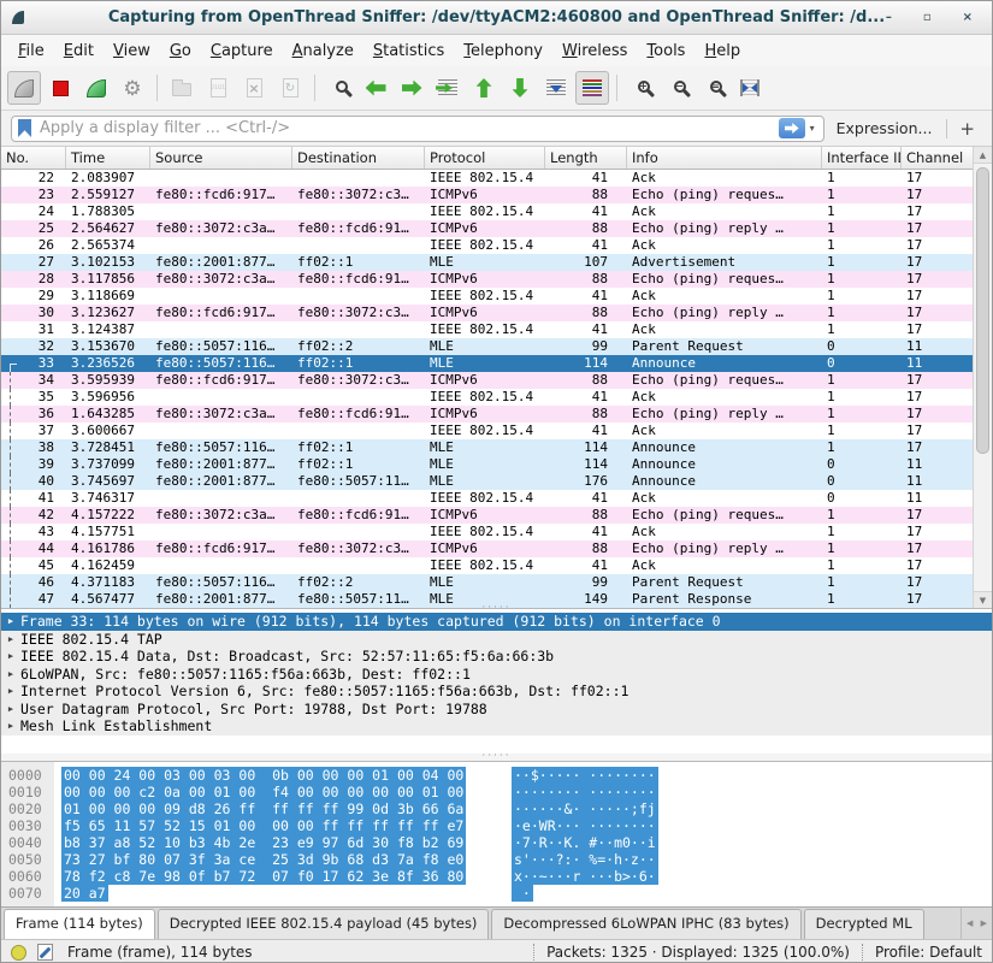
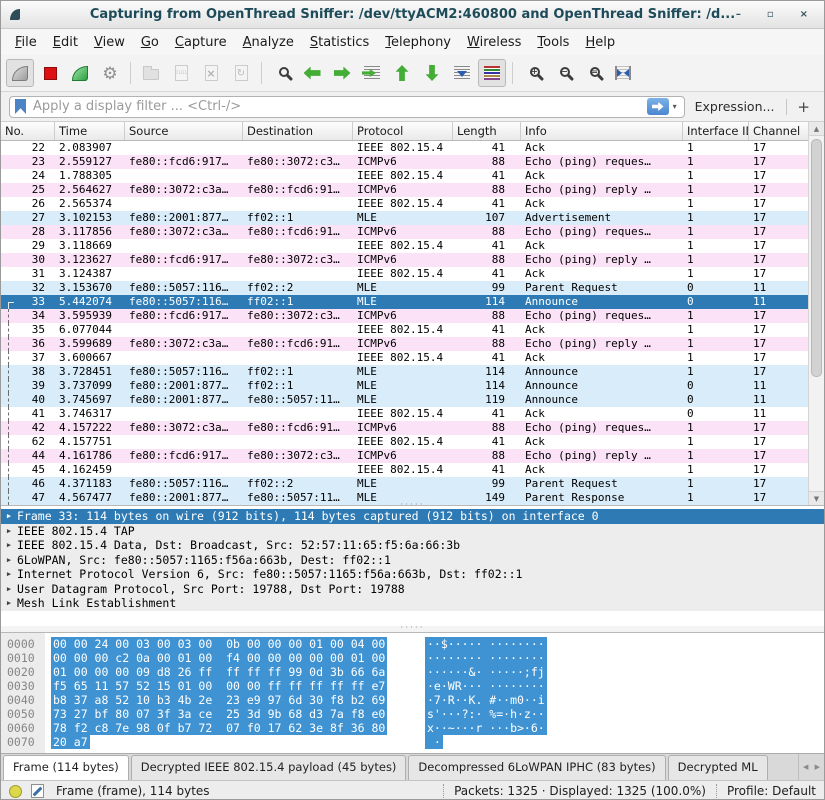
  Capturing from OpenThread Sniffer: /dev/ttyACM2:460800 and OpenThread Sniffer: /d...
  –
  ▫
  ×
  File
  Edit
  View
  Go
  Capture
  Analyze
  Statistics
  Telephony
  Wireless
  Tools
  Help
  +
  −
  =
  Apply a display filter ... <Ctrl-/>
  ▾
  Expression...
  +
  No.
  Time
  Source
  Destination
  Protocol
  Length
  Info
  Interface I
  Channel
  22
  2.083907
  IEEE 802.15.4
  41
  Ack
  1
  17
  23
  2.559127
  fe80::fcd6:917…
  fe80::3072:c3…
  ICMPv6
  88
  Echo (ping) reques…
  1
  17
  24
  1.788305
  IEEE 802.15.4
  41
  Ack
  1
  17
  25
  2.564627
  fe80::3072:c3a…
  fe80::fcd6:91…
  ICMPv6
  88
  Echo (ping) reply …
  1
  17
  26
  2.565374
  IEEE 802.15.4
  41
  Ack
  1
  17
  27
  3.102153
  fe80::2001:877…
  ff02::1
  MLE
  107
  Advertisement
  1
  17
  28
  3.117856
  fe80::3072:c3a…
  fe80::fcd6:91…
  ICMPv6
  88
  Echo (ping) reques…
  1
  17
  29
  3.118669
  IEEE 802.15.4
  41
  Ack
  1
  17
  30
  3.123627
  fe80::fcd6:917…
  fe80::3072:c3…
  ICMPv6
  88
  Echo (ping) reply …
  1
  17
  31
  3.124387
  IEEE 802.15.4
  41
  Ack
  1
  17
  32
  3.153670
  fe80::5057:116…
  ff02::2
  MLE
  99
  Parent Request
  0
  11
  33
- 3.236526
+ 5.442074
  fe80::5057:116…
  ff02::1
  MLE
  114
  Announce
  0
  11
  34
  3.595939
  fe80::fcd6:917…
  fe80::3072:c3…
  ICMPv6
  88
  Echo (ping) reques…
  1
  17
  35
- 3.596956
+ 6.077044
  IEEE 802.15.4
  41
  Ack
  1
  17
  36
- 1.643285
+ 3.599689
  fe80::3072:c3a…
  fe80::fcd6:91…
  ICMPv6
  88
  Echo (ping) reply …
  1
  17
  37
  3.600667
  IEEE 802.15.4
  41
  Ack
  1
  17
  38
  3.728451
  fe80::5057:116…
  ff02::1
  MLE
  114
  Announce
  1
  17
  39
  3.737099
  fe80::2001:877…
  ff02::1
  MLE
  114
  Announce
  0
  11
  40
  3.745697
  fe80::2001:877…
  fe80::5057:11…
  MLE
- 176
+ 119
  Announce
  0
  11
  41
  3.746317
  IEEE 802.15.4
  41
  Ack
  0
  11
  42
  4.157222
  fe80::3072:c3a…
  fe80::fcd6:91…
  ICMPv6
  88
  Echo (ping) reques…
  1
  17
- 43
+ 62
  4.157751
  IEEE 802.15.4
  41
  Ack
  1
  17
  44
  4.161786
  fe80::fcd6:917…
  fe80::3072:c3…
  ICMPv6
  88
  Echo (ping) reply …
  1
  17
  45
  4.162459
  IEEE 802.15.4
  41
  Ack
  1
  17
  46
  4.371183
  fe80::5057:116…
  ff02::2
  MLE
  99
  Parent Request
  1
  17
  47
  4.567477
  fe80::2001:877…
  fe80::5057:11…
  MLE
  149
  Parent Response
  1
  17
  ▲
  ▼
  ▶
  Frame 33: 114 bytes on wire (912 bits), 114 bytes captured (912 bits) on interface 0
  ▶
  IEEE 802.15.4 TAP
  ▶
  IEEE 802.15.4 Data, Dst: Broadcast, Src: 52:57:11:65:f5:6a:66:3b
  ▶
  6LoWPAN, Src: fe80::5057:1165:f56a:663b, Dest: ff02::1
  ▶
  Internet Protocol Version 6, Src: fe80::5057:1165:f56a:663b, Dst: ff02::1
  ▶
  User Datagram Protocol, Src Port: 19788, Dst Port: 19788
  ▶
  Mesh Link Establishment
  0000
  00 00 24 00 03 00 03 00 0b 00 00 00 01 00 04 00
  ··$····· ········
  0010
  00 00 00 c2 0a 00 01 00 f4 00 00 00 00 00 01 00
  ········ ········
  0020
  01 00 00 00 09 d8 26 ff ff ff ff 99 0d 3b 66 6a
  ······&· ·····;fj
  0030
  f5 65 11 57 52 15 01 00 00 00 ff ff ff ff ff e7
  ·e·WR··· ········
  0040
  b8 37 a8 52 10 b3 4b 2e 23 e9 97 6d 30 f8 b2 69
  ·7·R··K. #··m0··i
  0050
  73 27 bf 80 07 3f 3a ce 25 3d 9b 68 d3 7a f8 e0
  s'···?:· %=·h·z··
  0060
  78 f2 c8 7e 98 0f b7 72 07 f0 17 62 3e 8f 36 80
  x··~···r ···b>·6·
  0070
  20 a7
  ·
  Frame (114 bytes)
  Decrypted IEEE 802.15.4 payload (45 bytes)
  Decompressed 6LoWPAN IPHC (83 bytes)
  Decrypted ML
  ◀
  ▶
  Frame (frame), 114 bytes
  Packets: 1325 · Displayed: 1325 (100.0%)
  Profile: Default
